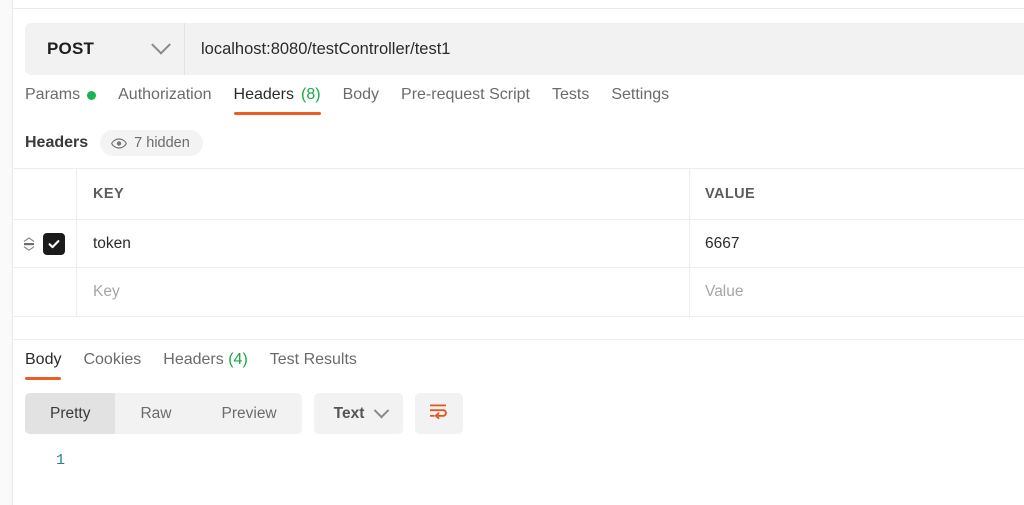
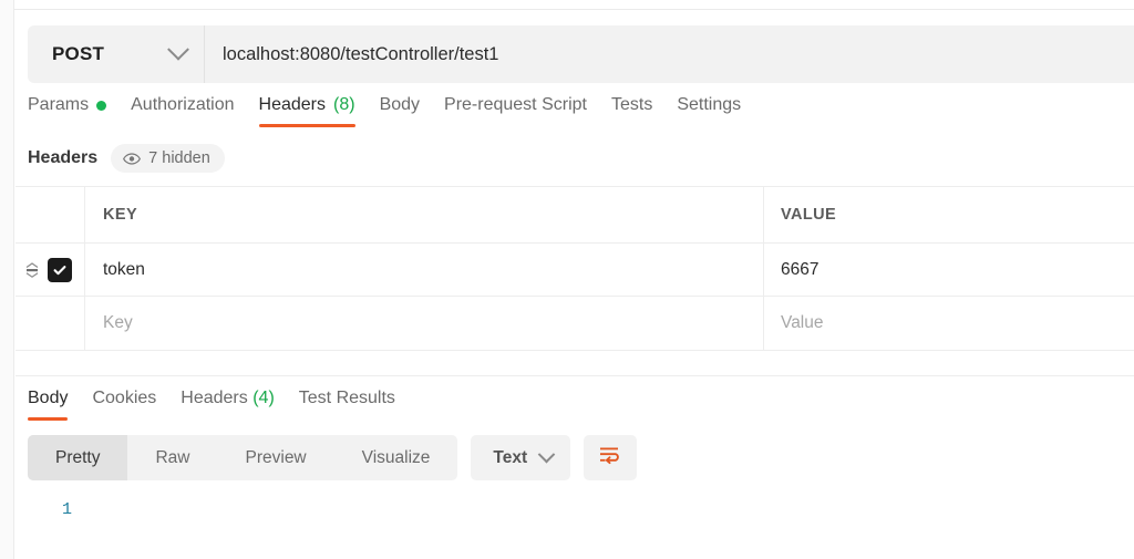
  POST
  localhost:8080/testController/test1
  Params
  Authorization
  Headers
  (8)
  Body
  Pre-request Script
  Tests
  Settings
  Headers
  7 hidden
  KEY
  VALUE
  token
  6667
  Key
  Value
  Body
  Cookies
  Headers (4)
  Test Results
  Pretty
  Raw
  Preview
+ Visualize
  Text
  1
